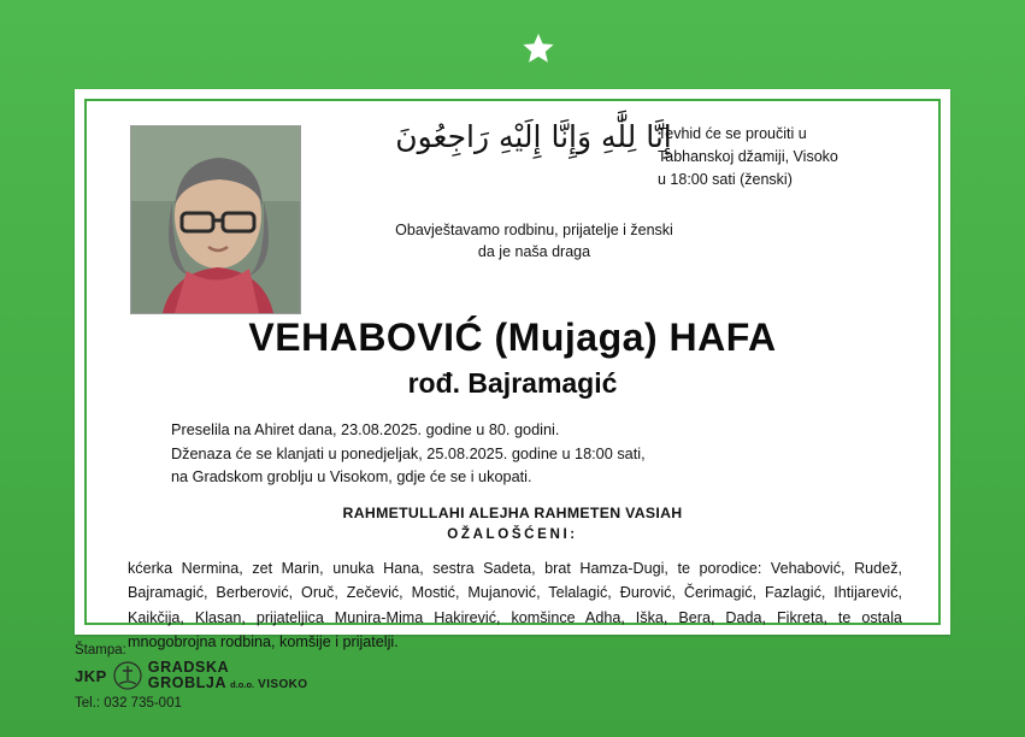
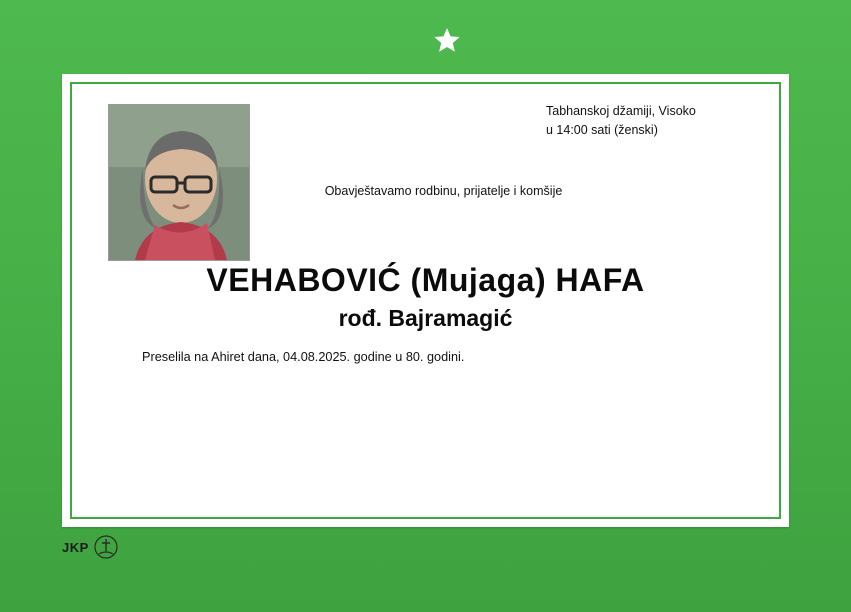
- إِنَّا لِلَّٰهِ وَإِنَّا إِلَيْهِ رَاجِعُونَ
- Tevhid će se proučiti u
  Tabhanskoj džamiji, Visoko
- u 18:00 sati (ženski)
+ u 14:00 sati (ženski)
- Obavještavamo rodbinu, prijatelje i ženski
+ Obavještavamo rodbinu, prijatelje i komšije
- da je naša draga
  VEHABOVIĆ (Mujaga) HAFA
  rođ. Bajramagić
- Preselila na Ahiret dana, 23.08.2025. godine u 80. godini.
+ Preselila na Ahiret dana, 04.08.2025. godine u 80. godini.
- Dženaza će se klanjati u ponedjeljak, 25.08.2025. godine u 18:00 sati,
- na Gradskom groblju u Visokom, gdje će se i ukopati.
- RAHMETULLAHI ALEJHA RAHMETEN VASIAH
- OŽALOŠĆENI:
- kćerka Nermina, zet Marin, unuka Hana, sestra Sadeta, brat Hamza-Dugi, te porodice: Vehabović, Rudež, Bajramagić, Berberović, Oruč, Zečević, Mostić, Mujanović, Telalagić, Đurović, Čerimagić, Fazlagić, Ihtijarević, Kaikčija, Klasan, prijateljica Munira-Mima Hakirević, komšince Adha, Iška, Bera, Dada, Fikreta, te ostala mnogobrojna rodbina, komšije i prijatelji.
- Štampa:
  JKP
- GRADSKA
- GROBLJA
- d.o.o.
- VISOKO
- Tel.: 032 735-001
